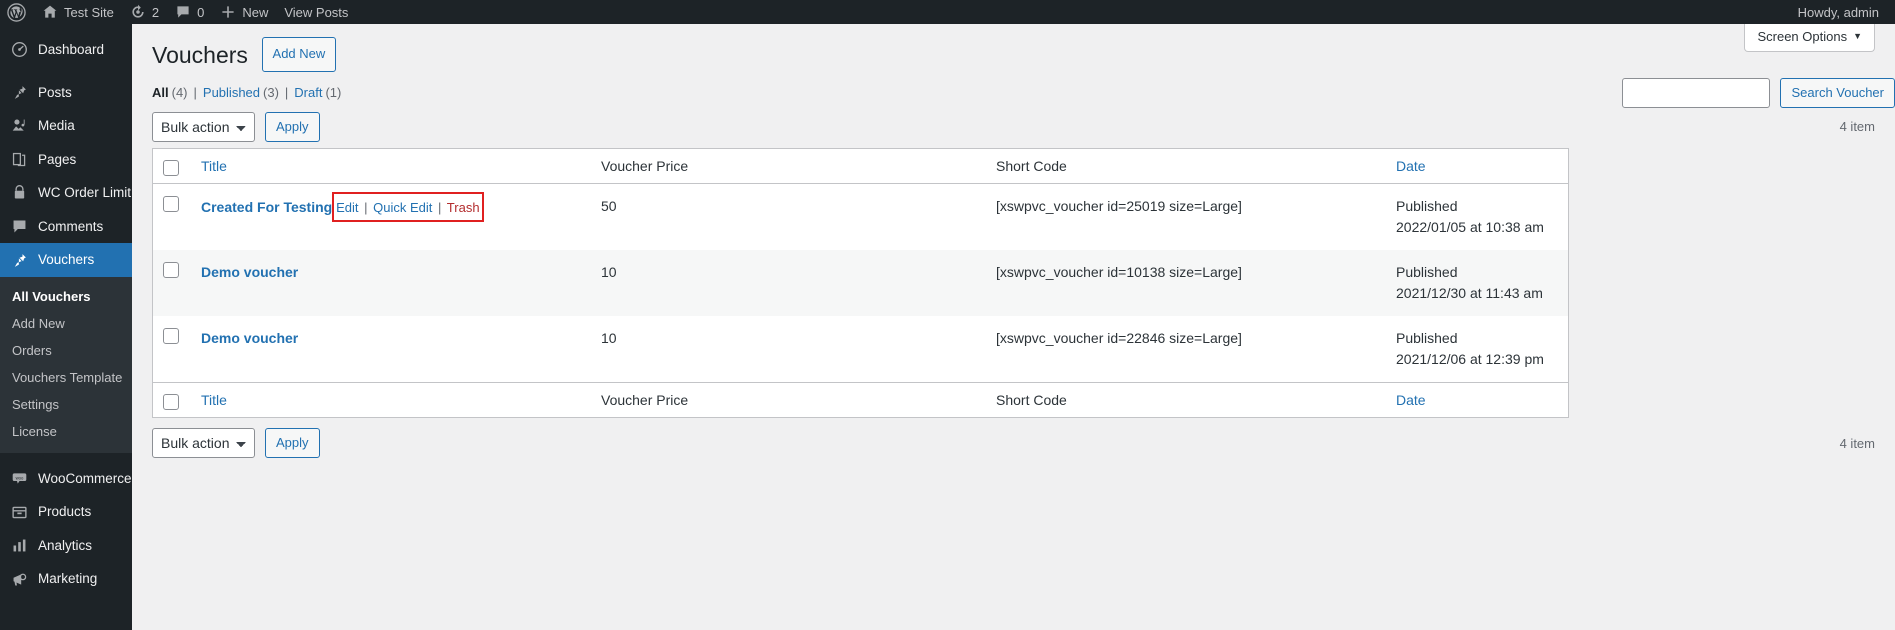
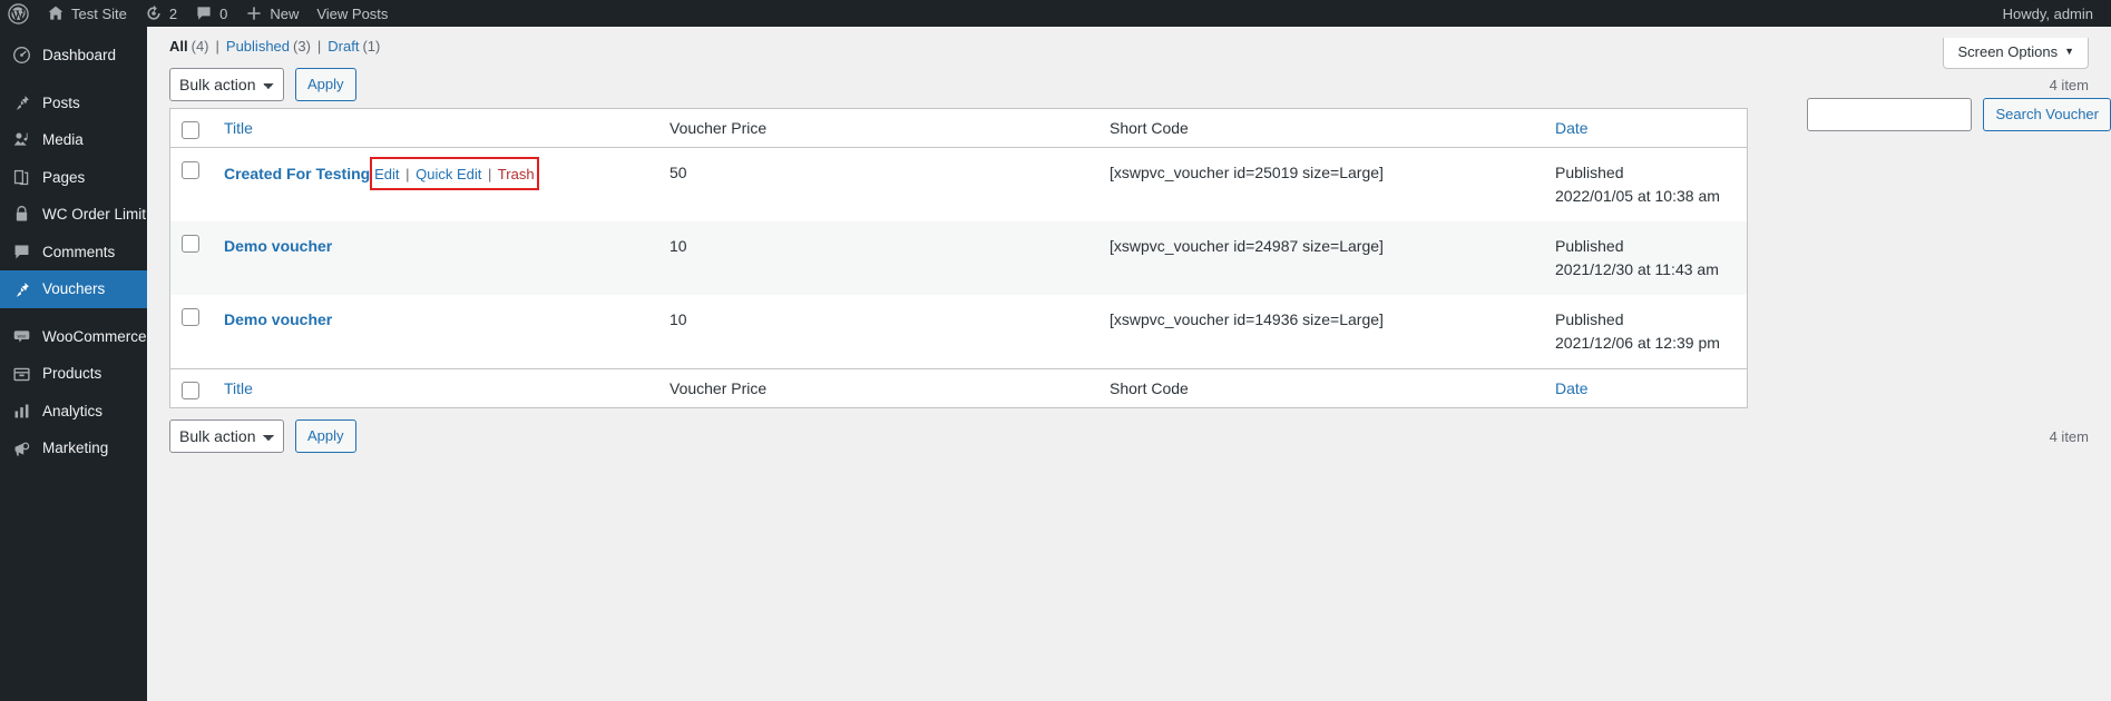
  Test Site
  2
  0
  New
  View Posts
  Howdy, admin
  Dashboard
  Posts
  Media
  Pages
  WC Order Limit
  Comments
  Vouchers
- All Vouchers
- Add New
- Orders
- Vouchers Template
- Settings
- License
  WooCommerce
  Products
  Analytics
  Marketing
  Screen Options
  ▼
- Vouchers Add New
  All
  (4)
  |
  Published
  (3)
  |
  Draft
  (1)
  Search Voucher
  Bulk action
  Apply
  4 item
  	Title	Voucher Price	Short Code	Date
  	Created For Testing Edit | Quick Edit | Trash	50	[xswpvc_voucher id=25019 size=Large]	Published 2022/01/05 at 10:38 am
- 	Demo voucher	10	[xswpvc_voucher id=10138 size=Large]	Published 2021/12/30 at 11:43 am
+ 	Demo voucher	10	[xswpvc_voucher id=24987 size=Large]	Published 2021/12/30 at 11:43 am
- 	Demo voucher	10	[xswpvc_voucher id=22846 size=Large]	Published 2021/12/06 at 12:39 pm
+ 	Demo voucher	10	[xswpvc_voucher id=14936 size=Large]	Published 2021/12/06 at 12:39 pm
  	Title	Voucher Price	Short Code	Date
  Bulk action
  Apply
  4 item
